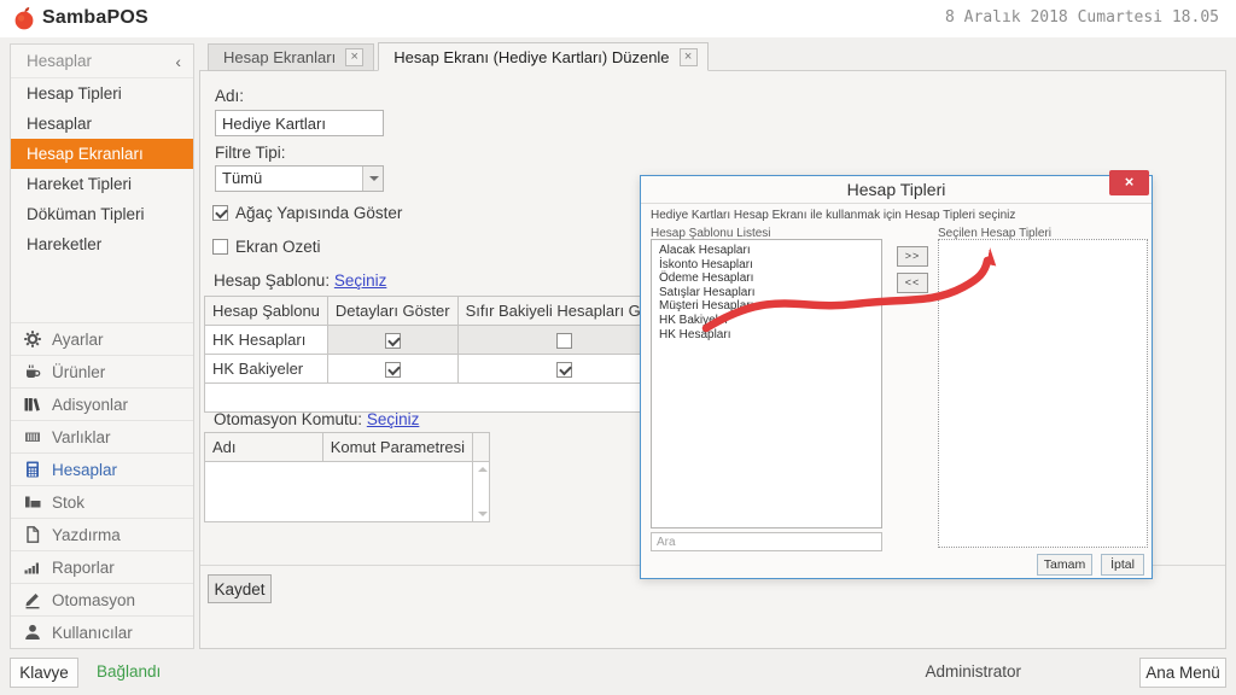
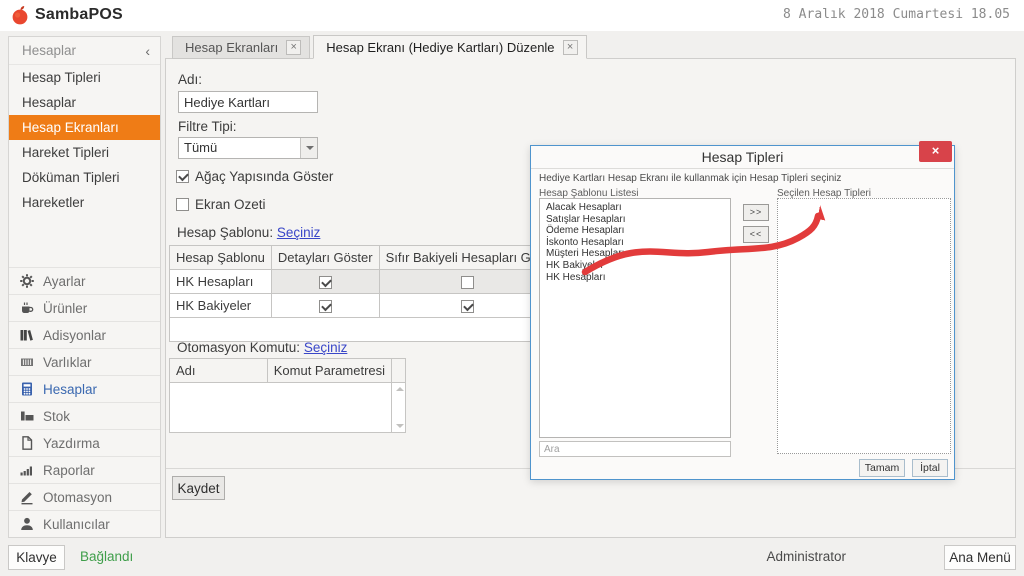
  SambaPOS
  8 Aralık 2018 Cumartesi 18.05
  Hesaplar
  ‹
  Hesap Tipleri
  Hesaplar
  Hesap Ekranları
  Hareket Tipleri
  Döküman Tipleri
  Hareketler
  Ayarlar
  Ürünler
  Adisyonlar
  Varlıklar
  Hesaplar
  Stok
  Yazdırma
  Raporlar
  Otomasyon
  Kullanıcılar
  Hesap Ekranları
  ×
  Hesap Ekranı (Hediye Kartları) Düzenle
  ×
  Adı:
  Hediye Kartları
  Filtre Tipi:
  Tümü
  Ağaç Yapısında Göster
  Ekran Ozeti
  Hesap Şablonu: Seçiniz
  Hesap Şablonu	Detayları Göster	Sıfır Bakiyeli Hesapları G
  HK Hesapları
  HK Bakiyeler
  Otomasyon Komutu: Seçiniz
  Adı	Komut Parametresi
  Kaydet
  Klavye
  Bağlandı
  Administrator
  Ana Menü
  Hesap Tipleri
  ×
  Hediye Kartları Hesap Ekranı ile kullanmak için Hesap Tipleri seçiniz
  Hesap Şablonu Listesi
  Seçilen Hesap Tipleri
  Alacak Hesapları
- İskonto Hesapları
+ Satışlar Hesapları
  Ödeme Hesapları
- Satışlar Hesapları
+ İskonto Hesapları
  Müşteri Hesapl
  HK Hesapları
  >>
  <<
  Ara
  Tamam
  İptal
